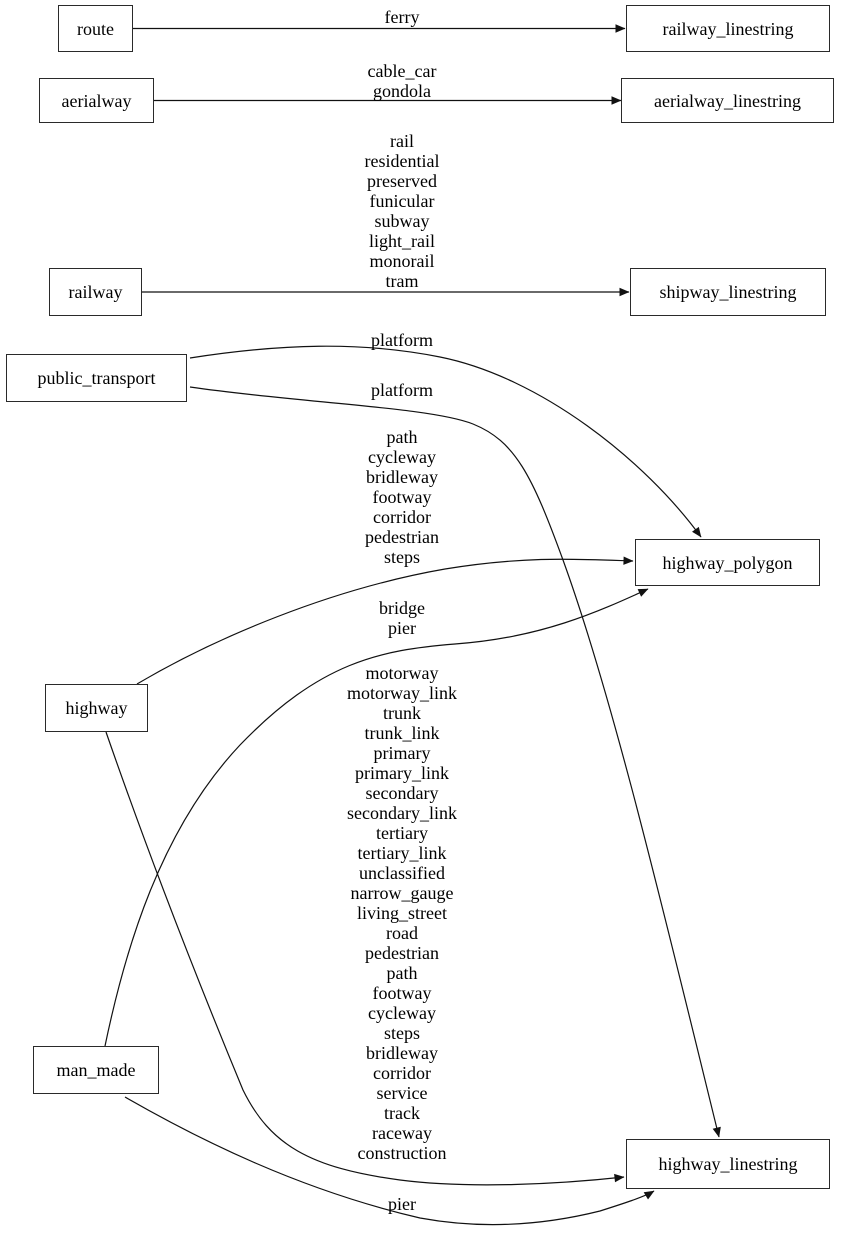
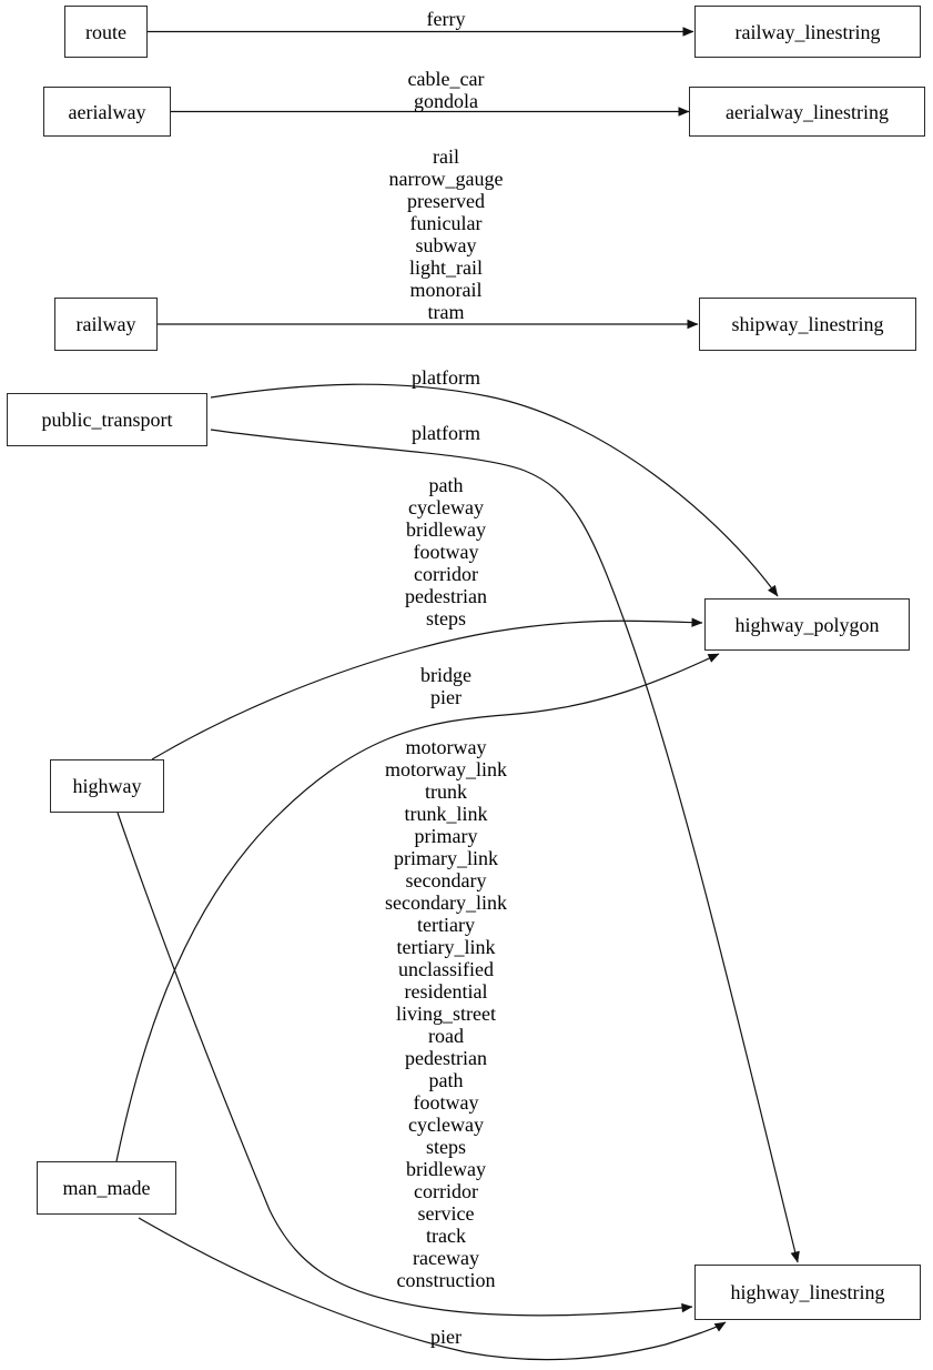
  route
  railway_linestring
  aerialway
  aerialway_linestring
  railway
  shipway_linestring
  public_transport
  highway_polygon
  highway
  man_made
  highway_linestring
  ferry
  cable_car
  gondola
  rail
- residential
+ narrow_gauge
  preserved
  funicular
  subway
  light_rail
  monorail
  tram
  platform
  platform
  path
  cycleway
  bridleway
  footway
  corridor
  pedestrian
  steps
  motorway
  motorway_link
  trunk
  trunk_link
  primary
  primary_link
  secondary
  secondary_link
  tertiary
  tertiary_link
  unclassified
- narrow_gauge
+ residential
  living_street
  road
  pedestrian
  path
  footway
  cycleway
  steps
  bridleway
  corridor
  service
  track
  raceway
  construction
  bridge
  pier
  pier
